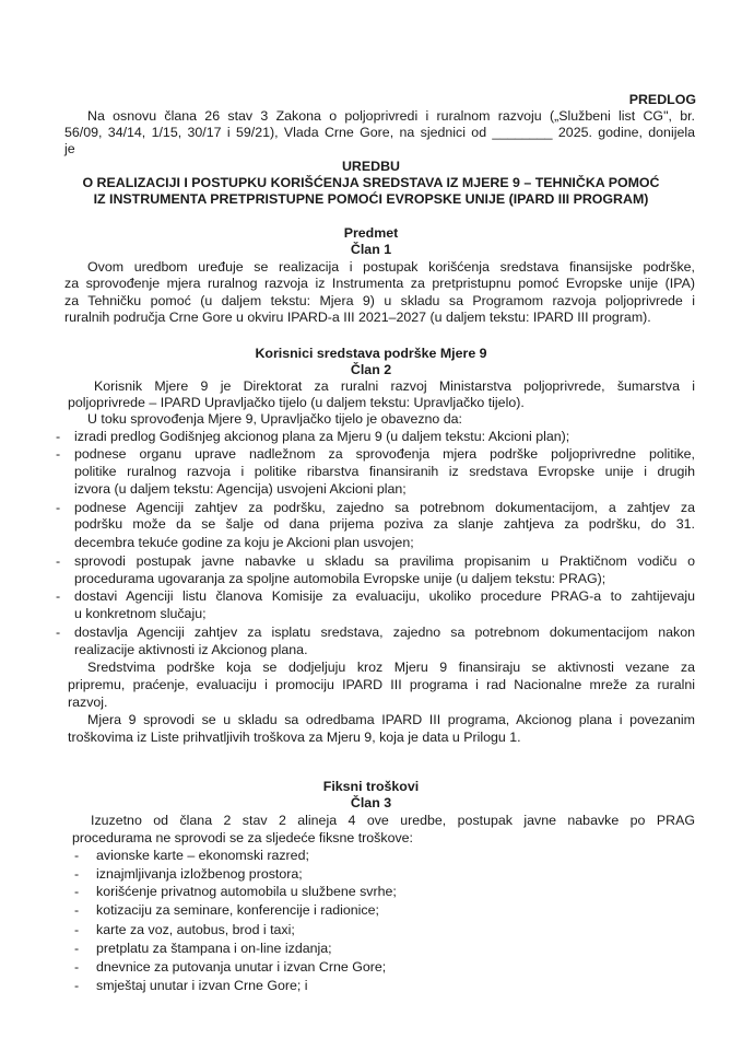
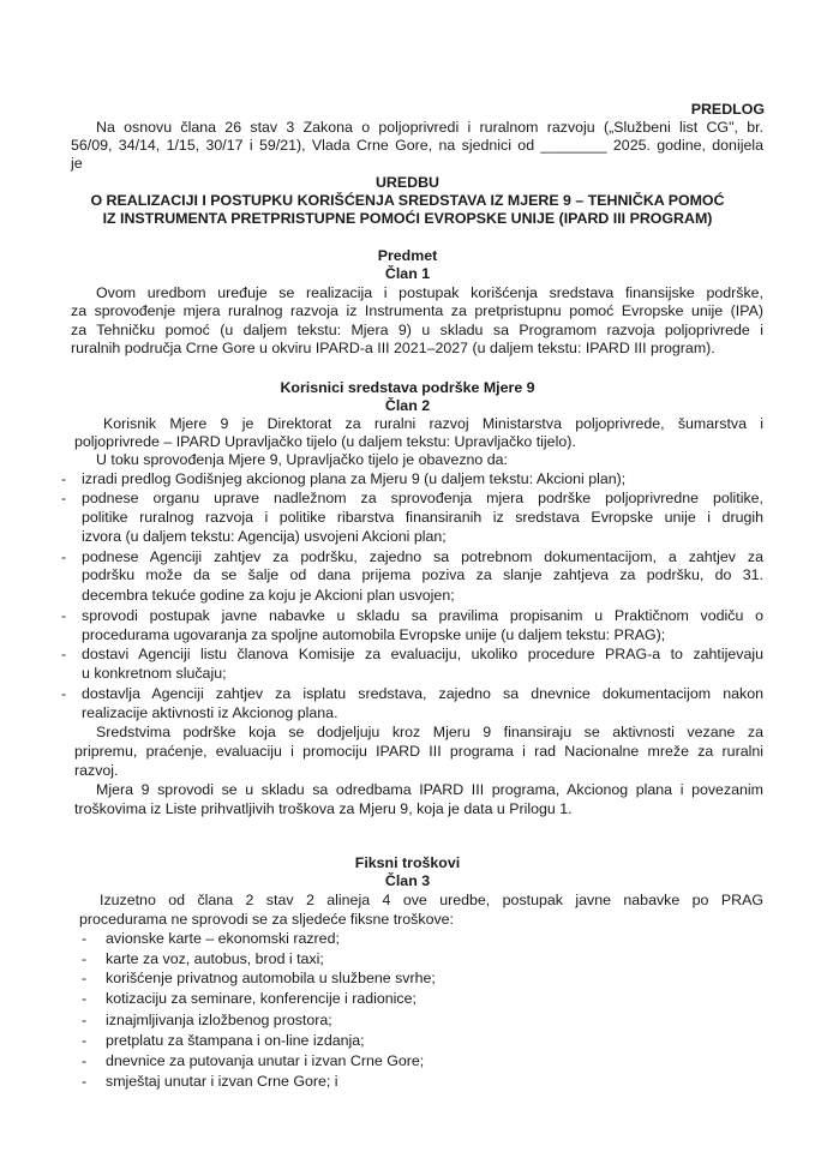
  PREDLOG
  Na osnovu člana 26 stav 3 Zakona o poljoprivredi i ruralnom razvoju („Službeni list CG", br.
  56/09, 34/14, 1/15, 30/17 i 59/21), Vlada Crne Gore, na sjednici od ________ 2025. godine, donijela
  je
  UREDBU
  O REALIZACIJI I POSTUPKU KORIŠĆENJA SREDSTAVA IZ MJERE 9 – TEHNIČKA POMOĆ
  IZ INSTRUMENTA PRETPRISTUPNE POMOĆI EVROPSKE UNIJE (IPARD III PROGRAM)
  Predmet
  Član 1
  Ovom uredbom uređuje se realizacija i postupak korišćenja sredstava finansijske podrške,
  za sprovođenje mjera ruralnog razvoja iz Instrumenta za pretpristupnu pomoć Evropske unije (IPA)
  za Tehničku pomoć (u daljem tekstu: Mjera 9) u skladu sa Programom razvoja poljoprivrede i
  ruralnih područja Crne Gore u okviru IPARD-a III 2021–2027 (u daljem tekstu: IPARD III program).
  Korisnici sredstava podrške Mjere 9
  Član 2
  Korisnik Mjere 9 je Direktorat za ruralni razvoj Ministarstva poljoprivrede, šumarstva i
  poljoprivrede – IPARD Upravljačko tijelo (u daljem tekstu: Upravljačko tijelo).
  U toku sprovođenja Mjere 9, Upravljačko tijelo je obavezno da:
  -
  izradi predlog Godišnjeg akcionog plana za Mjeru 9 (u daljem tekstu: Akcioni plan);
  -
  podnese organu uprave nadležnom za sprovođenja mjera podrške poljoprivredne politike,
  politike ruralnog razvoja i politike ribarstva finansiranih iz sredstava Evropske unije i drugih
  izvora (u daljem tekstu: Agencija) usvojeni Akcioni plan;
  -
  podnese Agenciji zahtjev za podršku, zajedno sa potrebnom dokumentacijom, a zahtjev za
  podršku može da se šalje od dana prijema poziva za slanje zahtjeva za podršku, do 31.
  decembra tekuće godine za koju je Akcioni plan usvojen;
  -
  sprovodi postupak javne nabavke u skladu sa pravilima propisanim u Praktičnom vodiču o
  procedurama ugovaranja za spoljne automobila Evropske unije (u daljem tekstu: PRAG);
  -
  dostavi Agenciji listu članova Komisije za evaluaciju, ukoliko procedure PRAG-a to zahtijevaju
  u konkretnom slučaju;
  -
- dostavlja Agenciji zahtjev za isplatu sredstava, zajedno sa potrebnom dokumentacijom nakon
+ dostavlja Agenciji zahtjev za isplatu sredstava, zajedno sa dnevnice dokumentacijom nakon
  realizacije aktivnosti iz Akcionog plana.
  Sredstvima podrške koja se dodjeljuju kroz Mjeru 9 finansiraju se aktivnosti vezane za
  pripremu, praćenje, evaluaciju i promociju IPARD III programa i rad Nacionalne mreže za ruralni
  razvoj.
  Mjera 9 sprovodi se u skladu sa odredbama IPARD III programa, Akcionog plana i povezanim
  troškovima iz Liste prihvatljivih troškova za Mjeru 9, koja je data u Prilogu 1.
  Fiksni troškovi
  Član 3
  Izuzetno od člana 2 stav 2 alineja 4 ove uredbe, postupak javne nabavke po PRAG
  procedurama ne sprovodi se za sljedeće fiksne troškove:
  -
  avionske karte – ekonomski razred;
  -
- iznajmljivanja izložbenog prostora;
+ karte za voz, autobus, brod i taxi;
  -
  korišćenje privatnog automobila u službene svrhe;
  -
  kotizaciju za seminare, konferencije i radionice;
  -
- karte za voz, autobus, brod i taxi;
+ iznajmljivanja izložbenog prostora;
  -
  pretplatu za štampana i on-line izdanja;
  -
  dnevnice za putovanja unutar i izvan Crne Gore;
  -
  smještaj unutar i izvan Crne Gore; i
